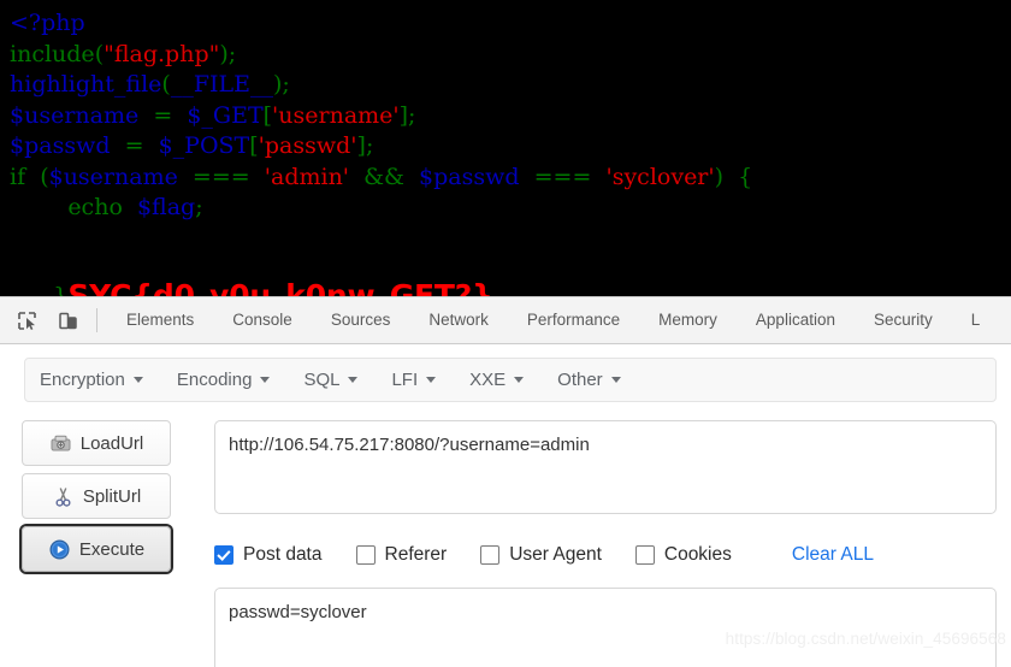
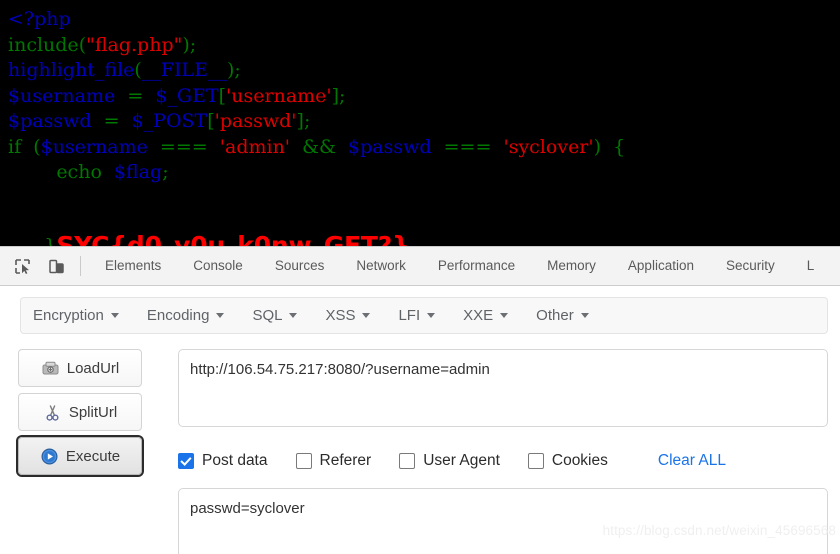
  <?php
  include("flag.php");
  highlight_file(__FILE__);
  $username = $_GET['username'];
  $passwd = $_POST['passwd'];
  if ($username === 'admin' && $passwd === 'syclover') {
  echo $flag;
  Elements
  Console
  Sources
  Network
  Performance
  Memory
  Application
  Security
  L
  Encryption
  Encoding
  SQL
+ XSS
  LFI
  XXE
  Other
  LoadUrl
  SplitUrl
  Execute
  http://106.54.75.217:8080/?username=admin
  Post data
  Referer
  User Agent
  Cookies
  Clear ALL
  passwd=syclover
  https://blog.csdn.net/weixin_45696568
